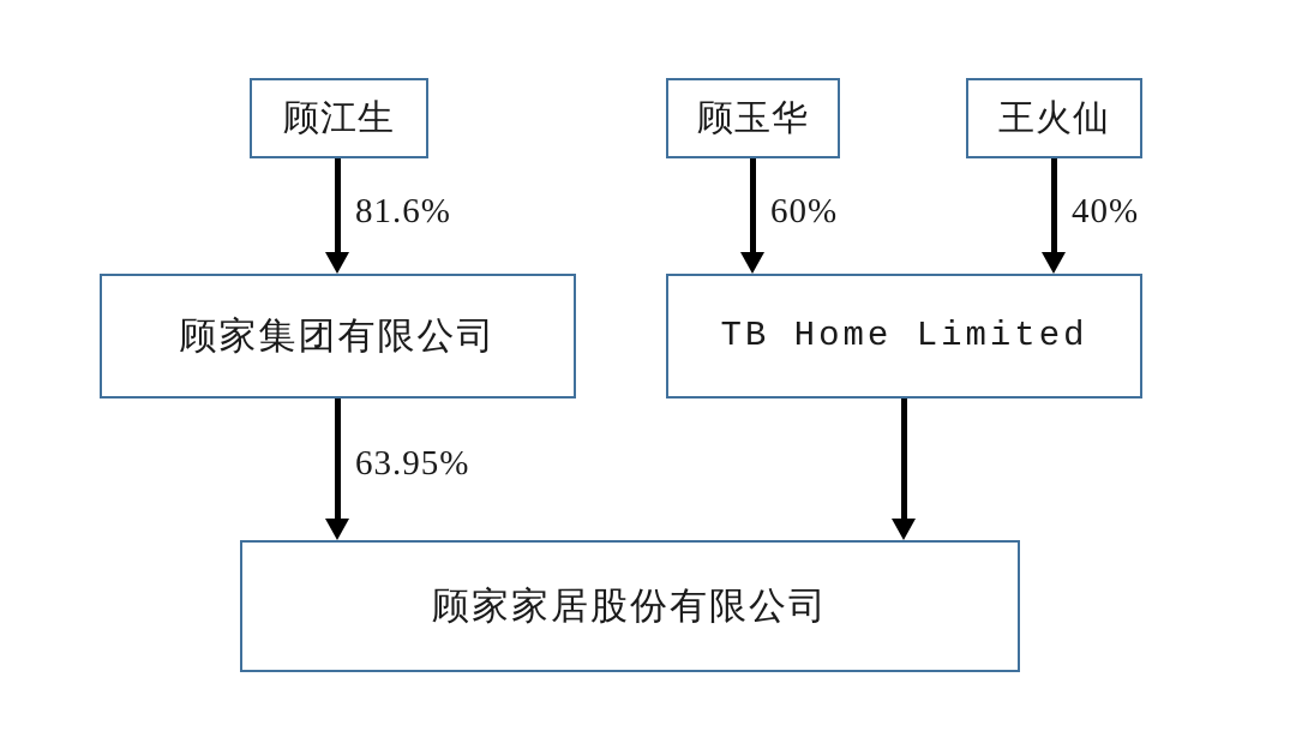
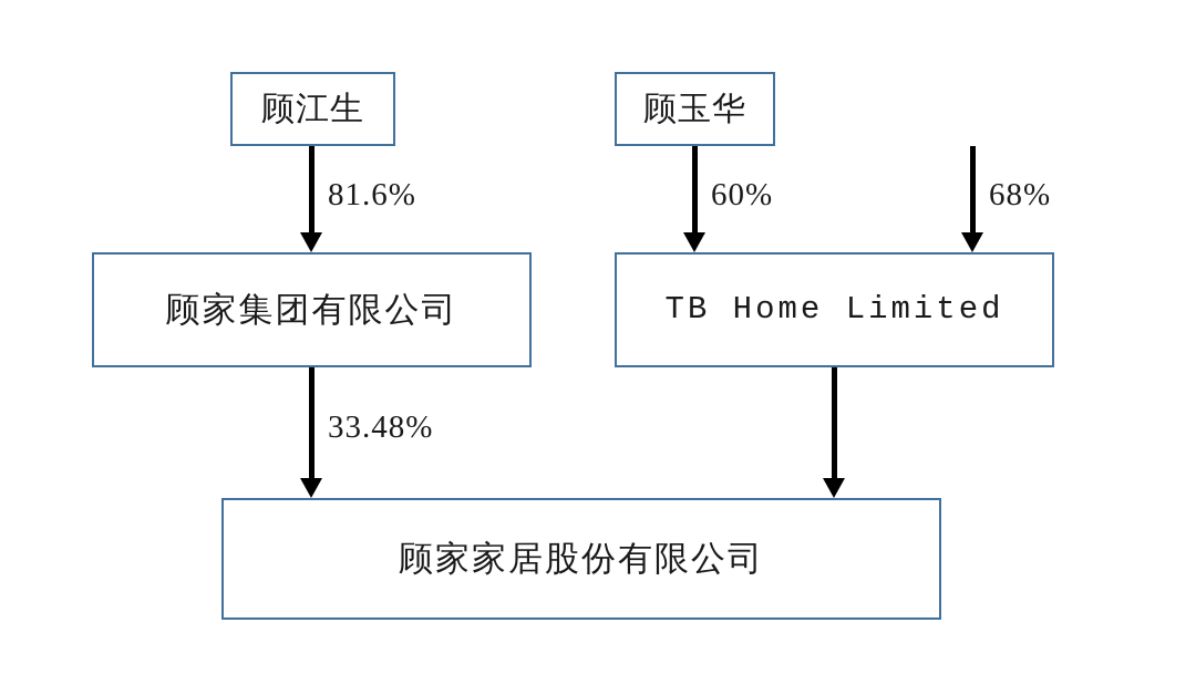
  顾江生
  顾玉华
- 王火仙
  顾家集团有限公司
  TB Home Limited
  顾家家居股份有限公司
  81.6%
  60%
- 40%
+ 68%
- 63.95%
+ 33.48%
